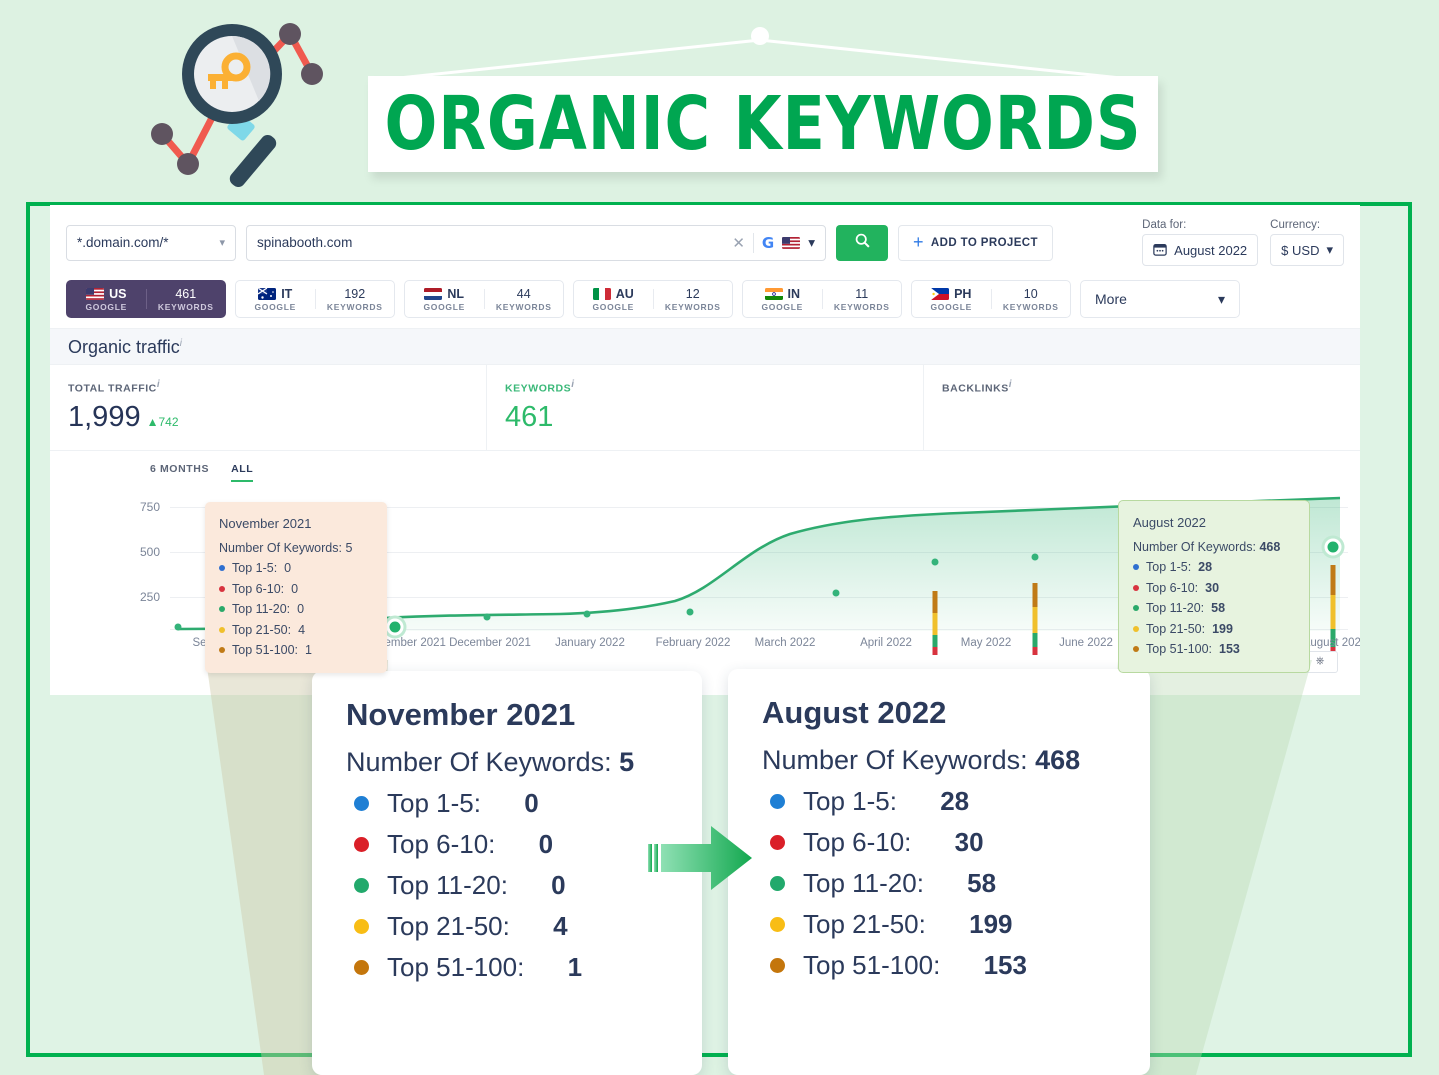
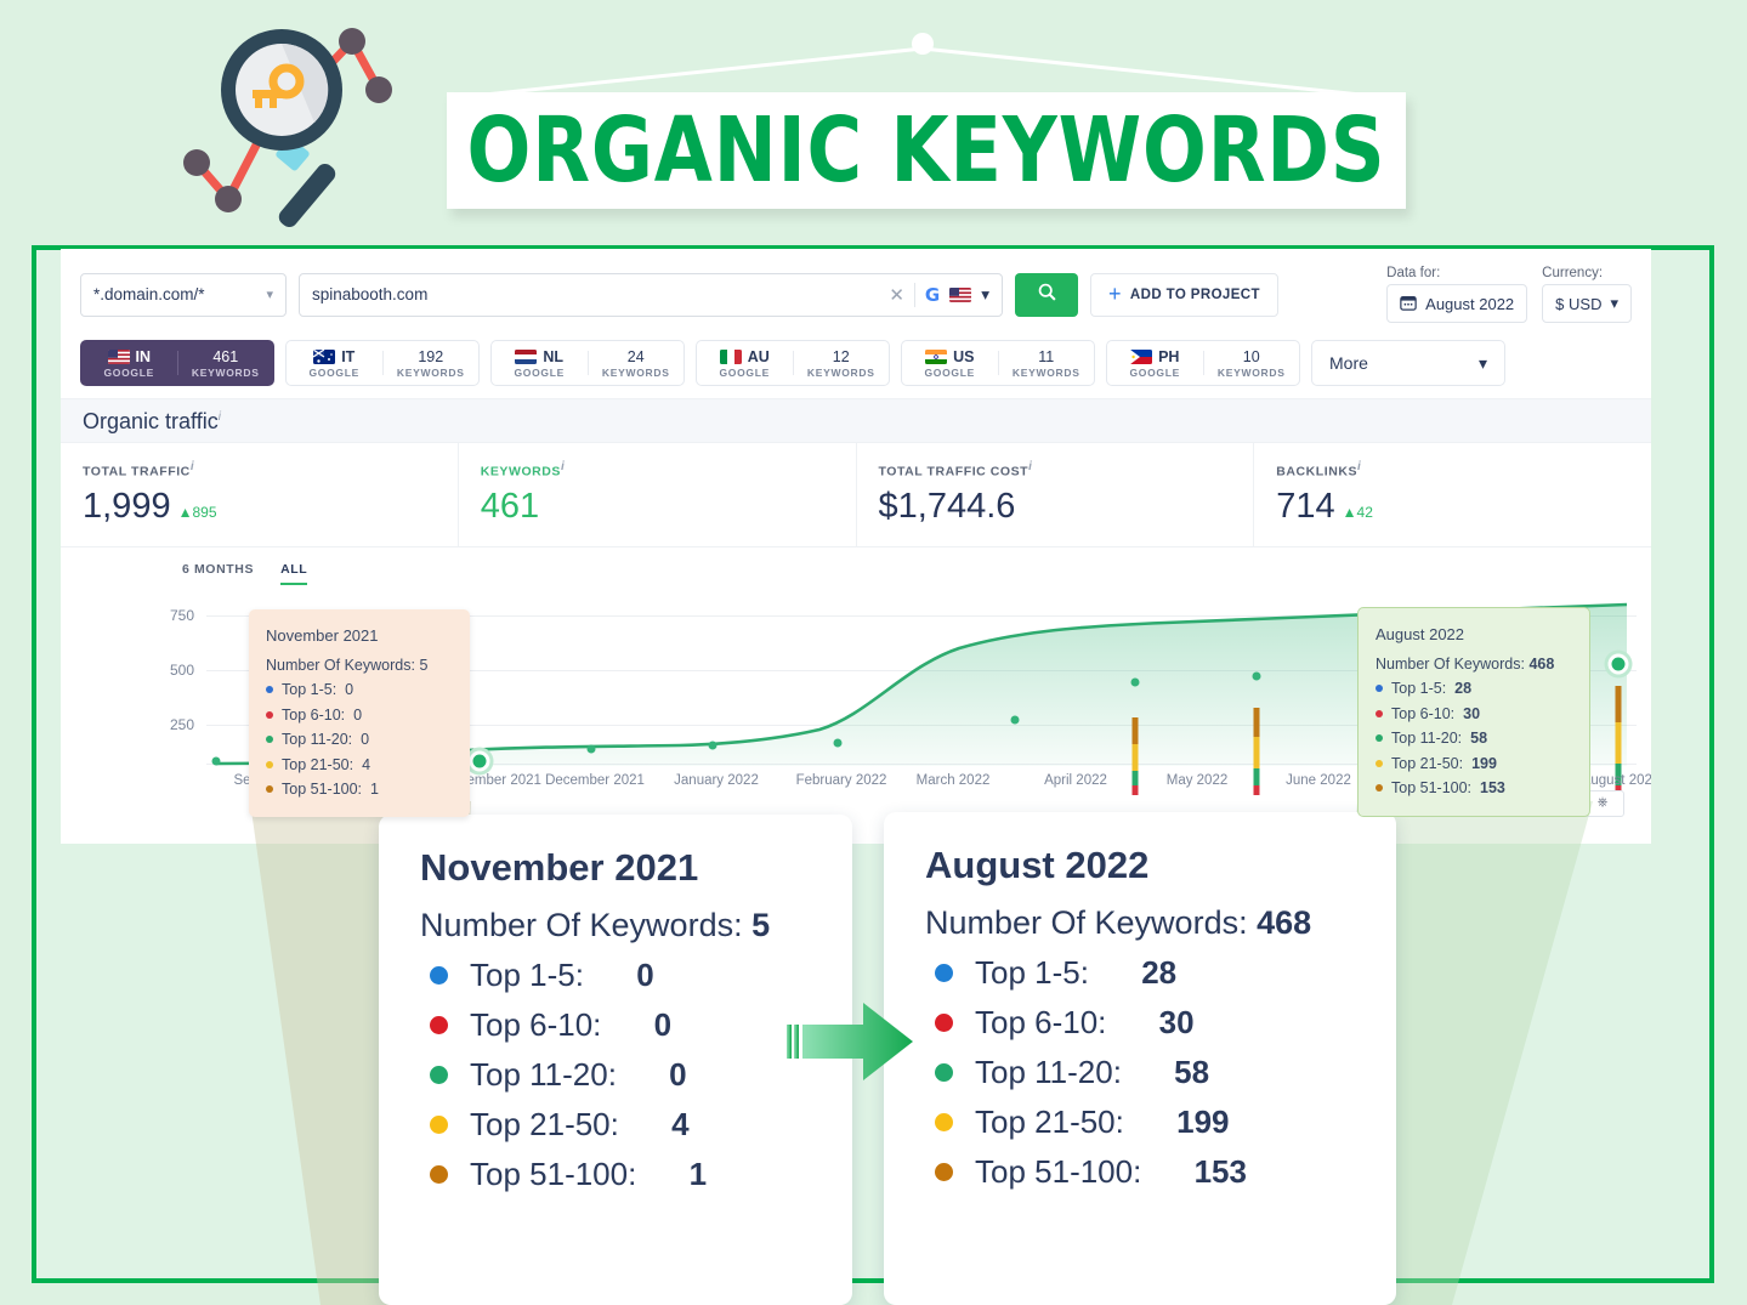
  ORGANIC KEYWORDS
  *.domain.com/*
  ▾
  spinabooth.com
  ✕
  G
  ▾
  +
  ADD TO PROJECT
  Data for:
  August 2022
  Currency:
  $ USD
  ▾
- US
+ IN
  GOOGLE
  461
  KEYWORDS
  IT
  GOOGLE
  192
  KEYWORDS
  NL
  GOOGLE
- 44
+ 24
  KEYWORDS
  AU
  GOOGLE
  12
  KEYWORDS
- IN
+ US
  GOOGLE
  11
  KEYWORDS
  PH
  GOOGLE
  10
  KEYWORDS
  More
  ▾
  Organic traffici
  TOTAL TRAFFICi
- 1,999 ▲742
+ 1,999 ▲895
  KEYWORDSi
  461
+ TOTAL TRAFFIC COSTi
+ $1,744.6
  BACKLINKSi
+ 714 ▲42
  6 MONTHS
  ALL
  750
  500
  250
  ember 2021
  December 2021
  January 2022
  February 2022
  March 2022
  April 2022
  May 2022
  June 2022
  ugust 202
  ⎈
  November 2021
  Number Of Keywords: 5
  Top 1-5:
  0
  Top 6-10:
  0
  Top 11-20:
  0
  Top 21-50:
  4
  Top 51-100:
  1
  August 2022
  Number Of Keywords: 468
  Top 1-5:
  28
  Top 6-10:
  30
  Top 11-20:
  58
  Top 21-50:
  199
  Top 51-100:
  153
  November 2021
  Number Of Keywords: 5
  Top 1-5:
  0
  Top 6-10:
  0
  Top 11-20:
  0
  Top 21-50:
  4
  Top 51-100:
  1
  August 2022
  Number Of Keywords: 468
  Top 1-5:
  28
  Top 6-10:
  30
  Top 11-20:
  58
  Top 21-50:
  199
  Top 51-100:
  153
